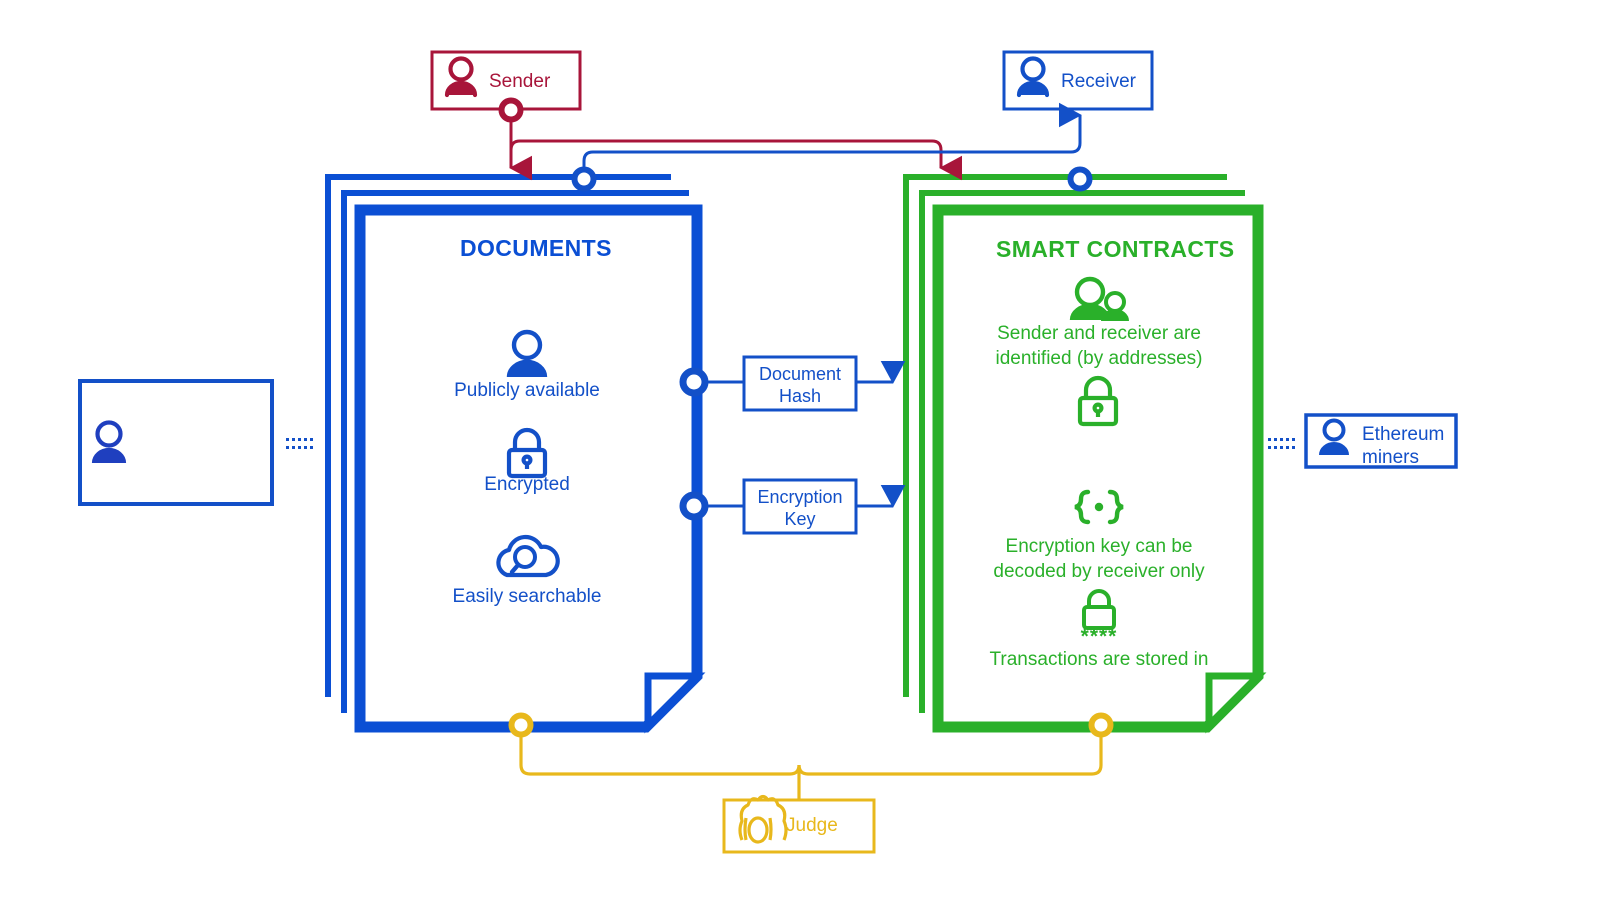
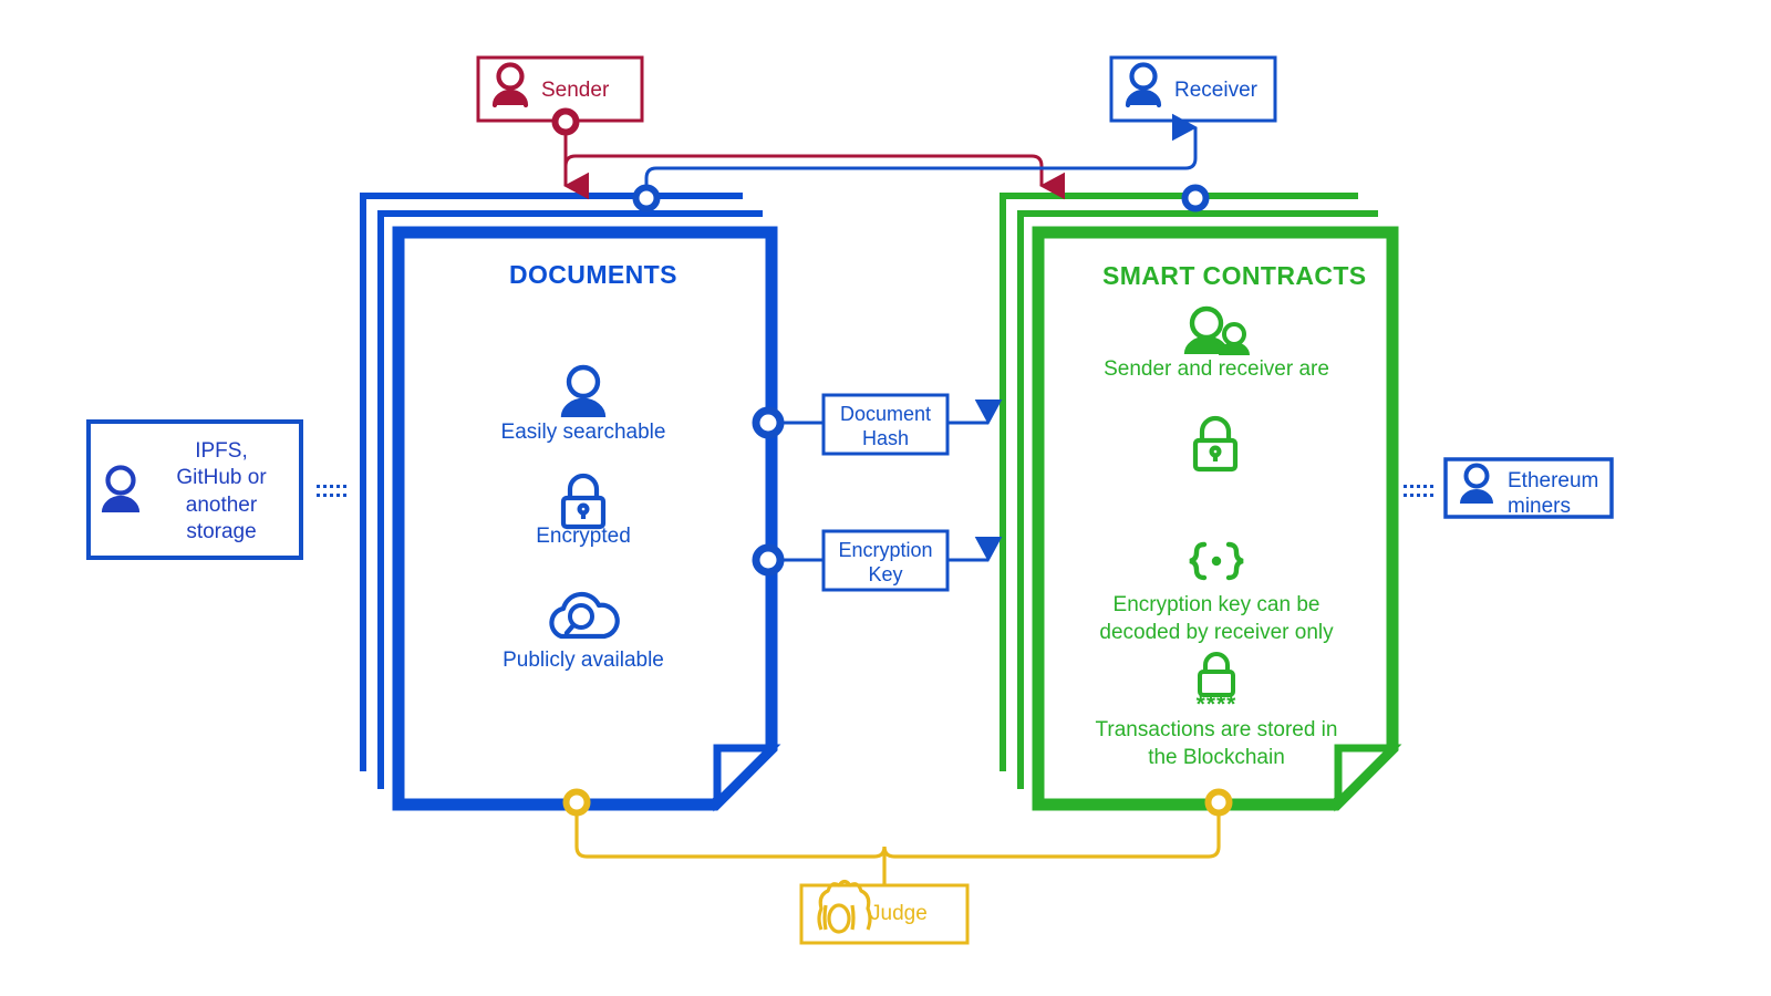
  Sender
  Receiver
+ IPFS,
+ GitHub or
+ another
+ storage
  Ethereum
  miners
  Judge
  DOCUMENTS
- Publicly available
+ Easily searchable
  Encrypted
- Easily searchable
+ Publicly available
  SMART CONTRACTS
  Sender and receiver are
- identified (by addresses)
  Encryption key can be
  decoded by receiver only
  ****
  Transactions are stored in
+ the Blockchain
  Document
  Hash
  Encryption
  Key
